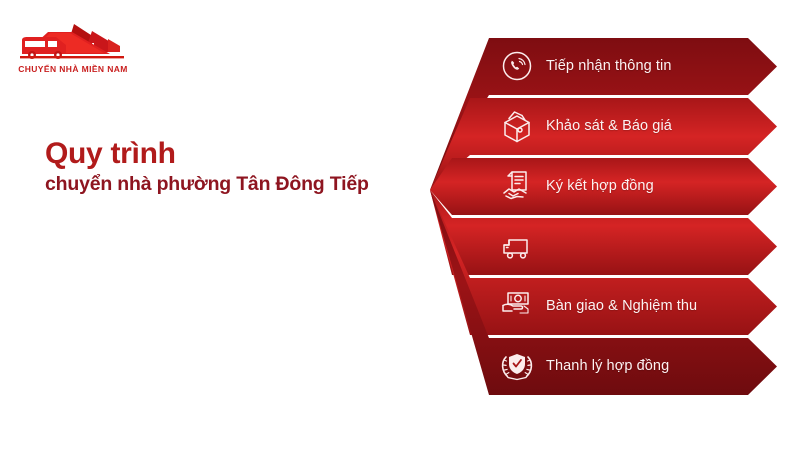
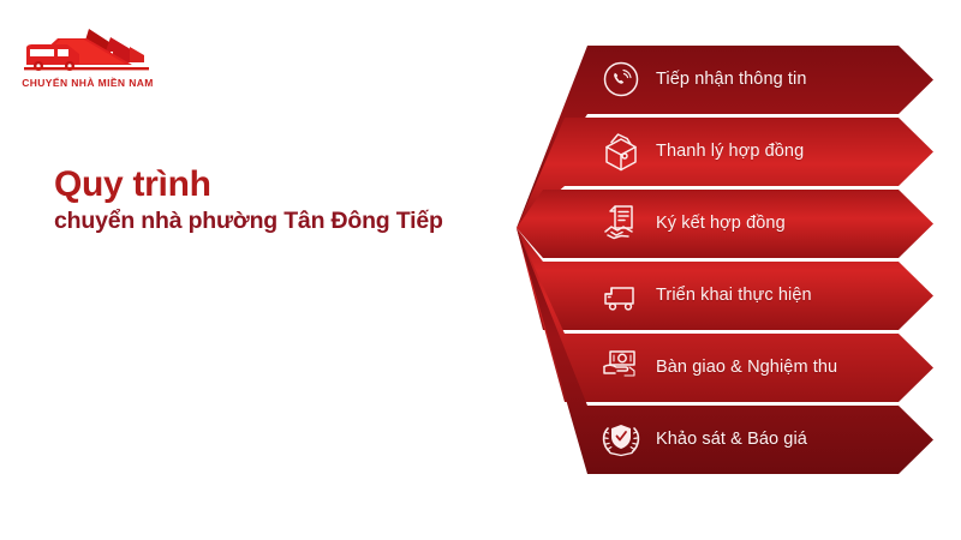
  CHUYỂN NHÀ MIỀN NAM
  Quy trình
  chuyển nhà phường Tân Đông Tiếp
  Tiếp nhận thông tin
- Khảo sát & Báo giá
+ Thanh lý hợp đồng
  Ký kết hợp đồng
+ Triển khai thực hiện
  Bàn giao & Nghiệm thu
- Thanh lý hợp đồng
+ Khảo sát & Báo giá
